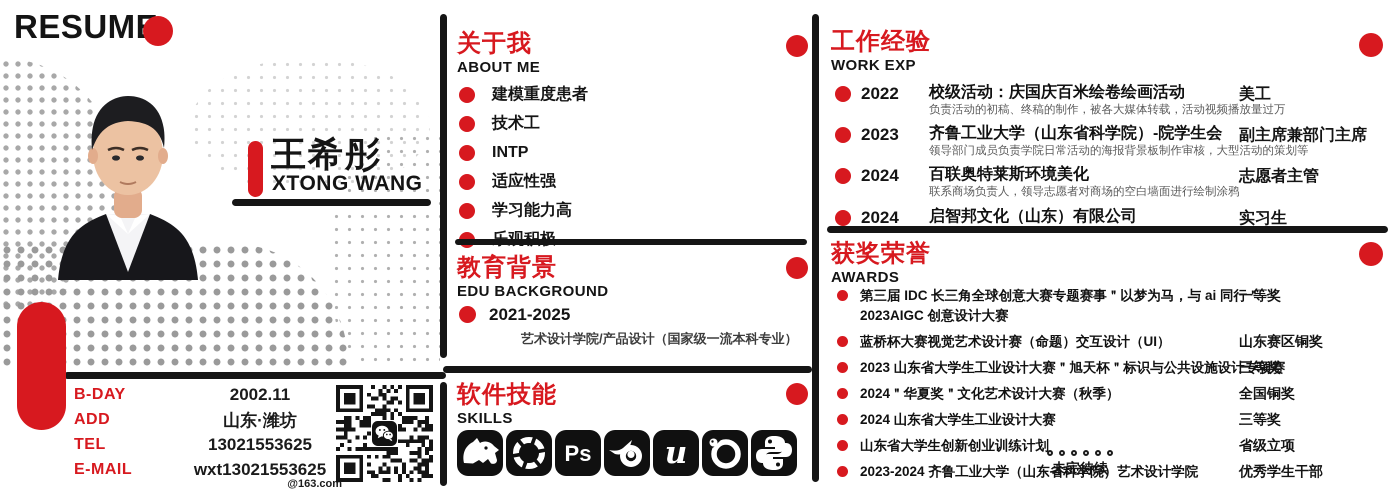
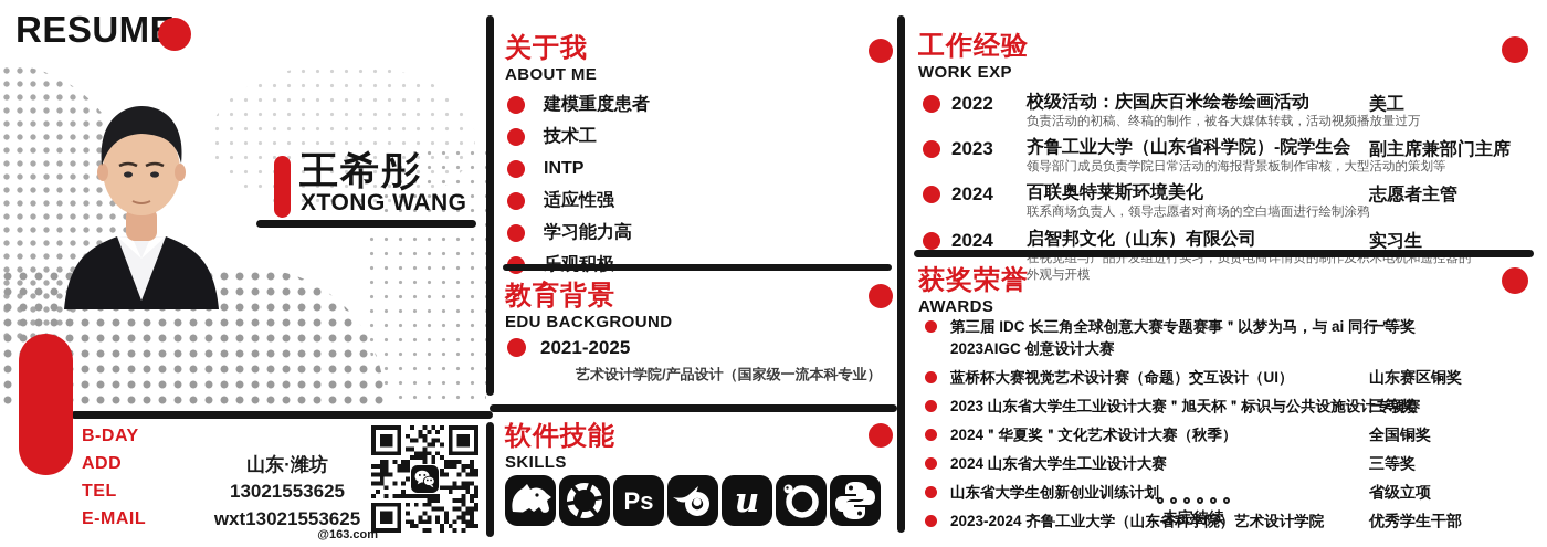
  RESUM
  王希彤
  XTONG WANG
  B-DAY
- 2002.11
  ADD
  山东·潍坊
  TEL
  13021553625
  E-MAIL
  wxt13021553625
  @163.com
  关于我
  ABOUT ME
  建模重度患者
  技术工
  INTP
  适应性强
  学习能力高
  教育背景
  EDU BACKGROUND
  2021-2025
  艺术设计学院/产品设计（国家级一流本科专业）
  软件技能
  SKILLS
  Ps
  u
  工作经验
  WORK EXP
  2022
  校级活动：庆国庆百米绘卷绘画活动
  美工
  负责活动的初稿、终稿的制作，被各大媒体转载，活动视频播放量过万
  2023
  齐鲁工业大学（山东省科学院）-院学生会
  副主席兼部门主席
  领导部门成员负责学院日常活动的海报背景板制作审核，大型活动的策划等
  2024
  百联奥特莱斯环境美化
  志愿者主管
  联系商场负责人，领导志愿者对商场的空白墙面进行绘制涂鸦
  2024
  启智邦文化（山东）有限公司
  实习生
+ 在视觉组与产品开发组进行实习，负责电商详情页的制作及积木电机和遥控器的外观与开模
  获奖荣誉
  AWARDS
  第三届 IDC 长三角全球创意大赛专题赛事＂以梦为马，与 ai 同行＂
  2023AIGC 创意设计大赛
  一等奖
  蓝桥杯大赛视觉艺术设计赛（命题）交互设计（UI）
  山东赛区铜奖
  2023 山东省大学生工业设计大赛＂旭天杯＂标识与公共设施设计专项赛
  三等奖
  2024＂华夏奖＂文化艺术设计大赛（秋季）
  全国铜奖
  2024 山东省大学生工业设计大赛
  三等奖
  山东省大学生创新创业训练计划
  省级立项
  2023-2024 齐鲁工业大学（山东省科学院）艺术设计学院
  优秀学生干部
  未完待续
